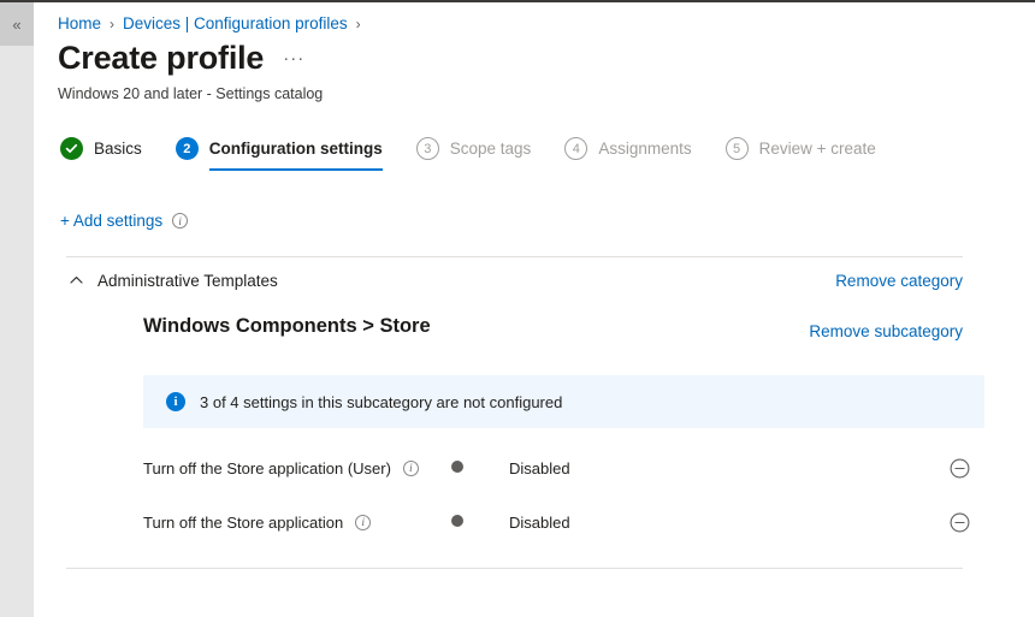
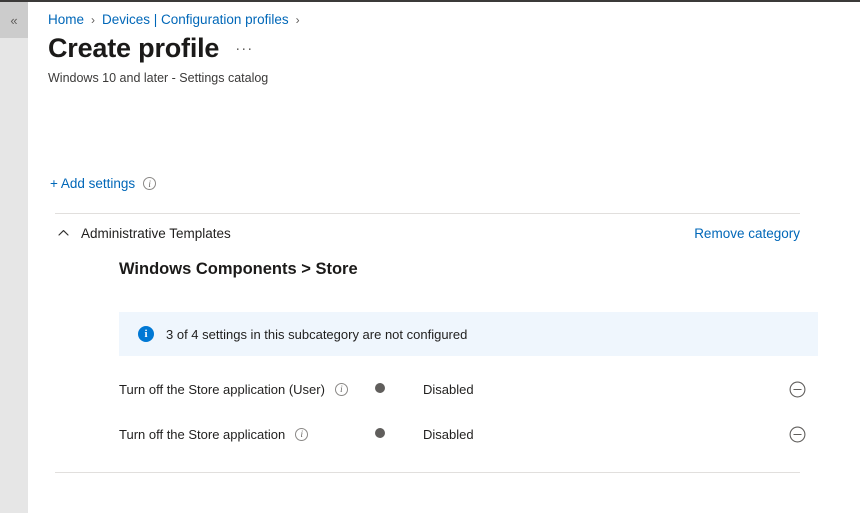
  «
  Home
  ›
  Devices | Configuration profiles
  ›
  Create profile
  ···
- Windows 20 and later - Settings catalog
+ Windows 10 and later - Settings catalog
- Basics
- 2
- Configuration settings
- 3
- Scope tags
- 4
- Assignments
- 5
- Review + create
  + Add settings
  i
  Administrative Templates
  Remove category
  Windows Components > Store
- Remove subcategory
  i
  3 of 4 settings in this subcategory are not configured
  Turn off the Store application (User)
  i
  Disabled
  Turn off the Store application
  i
  Disabled
